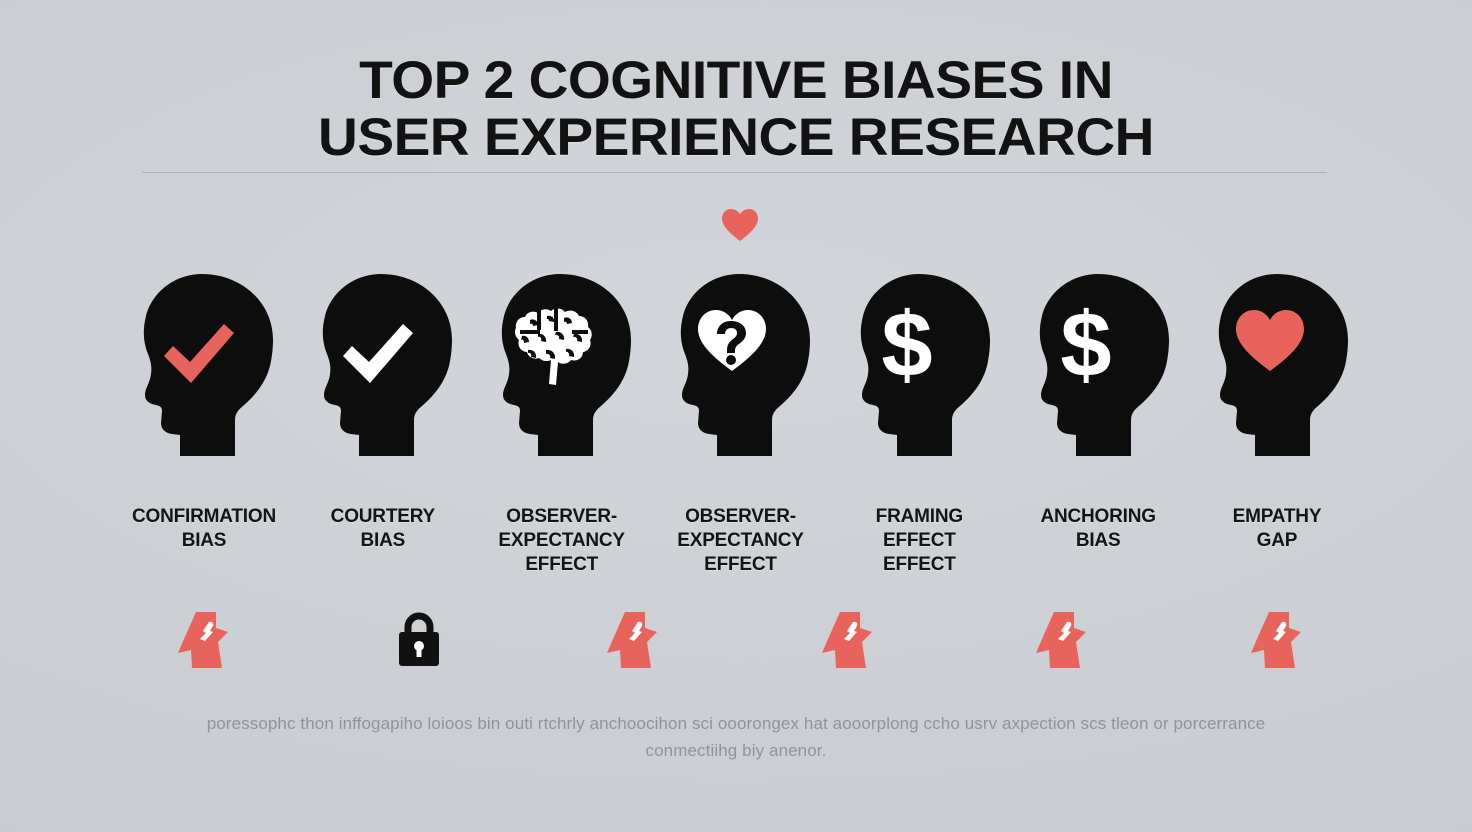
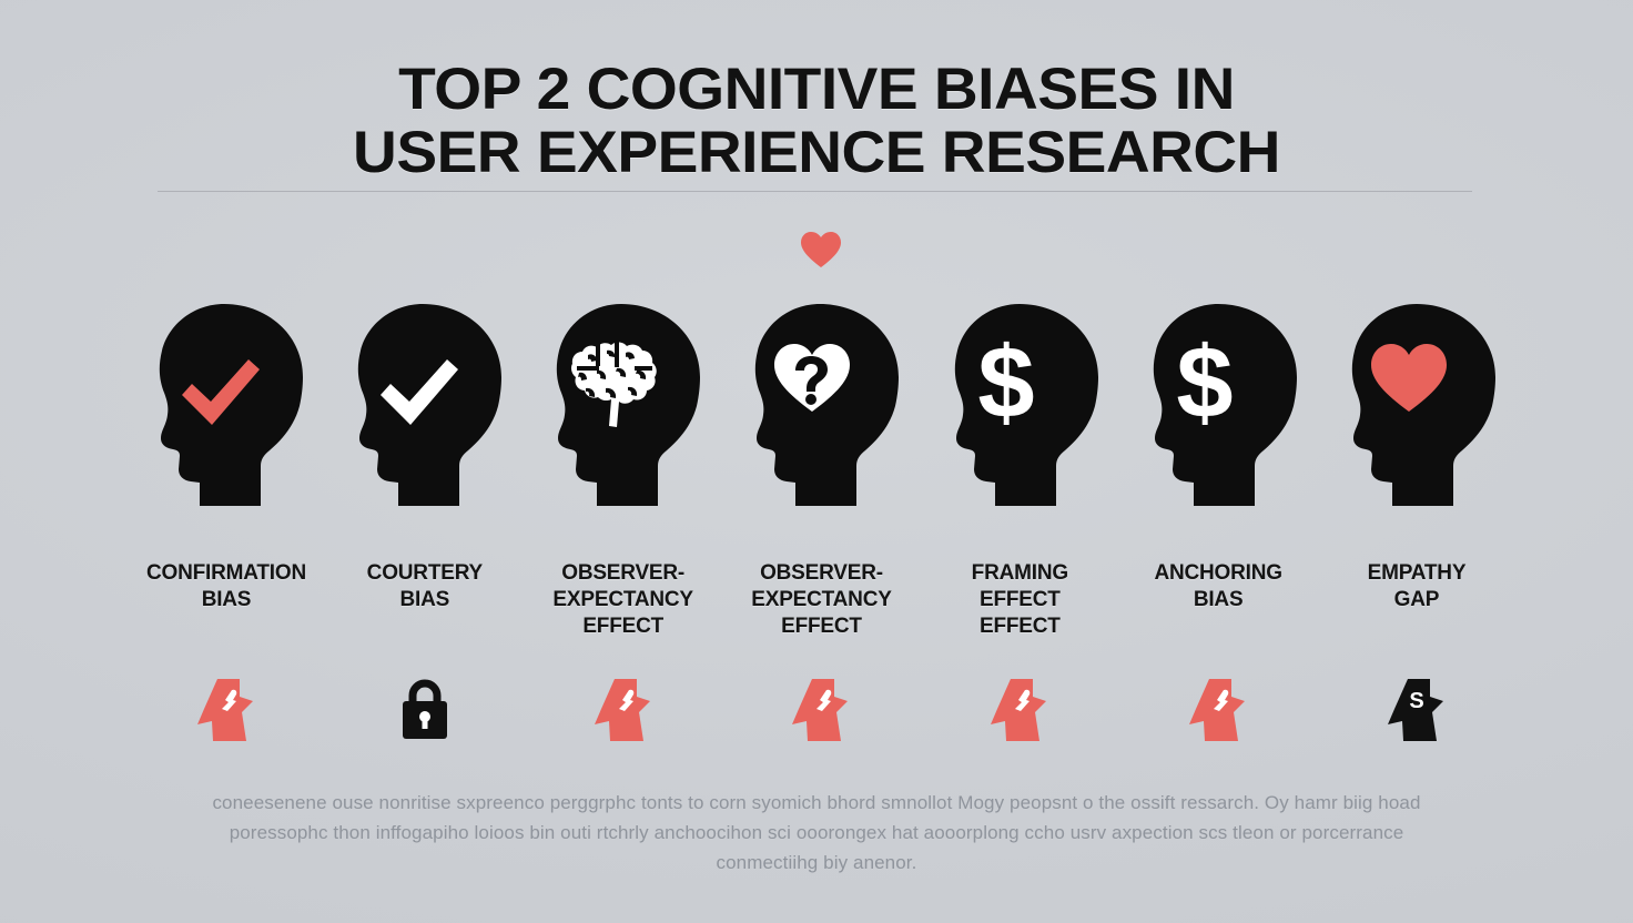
  TOP 2 COGNITIVE BIASES IN
  USER EXPERIENCE RESEARCH
  $
  $
  CONFIRMATION
  BIAS
  COURTERY
  BIAS
  OBSERVER-
  EXPECTANCY
  EFFECT
  OBSERVER-
  EXPECTANCY
  EFFECT
  FRAMING
  EFFECT
  EFFECT
  ANCHORING
  BIAS
  EMPATHY
  GAP
+ S
+ coneesenene ouse nonritise sxpreenco perggrphc tonts to corn syomich bhord smnollot Mogy peopsnt o the ossift ressarch. Oy hamr biig hoad
  poressophc thon inffogapiho loioos bin outi rtchrly anchoocihon sci ooorongex hat aooorplong ccho usrv axpection scs tleon or porcerrance
  conmectiihg biy anenor.
